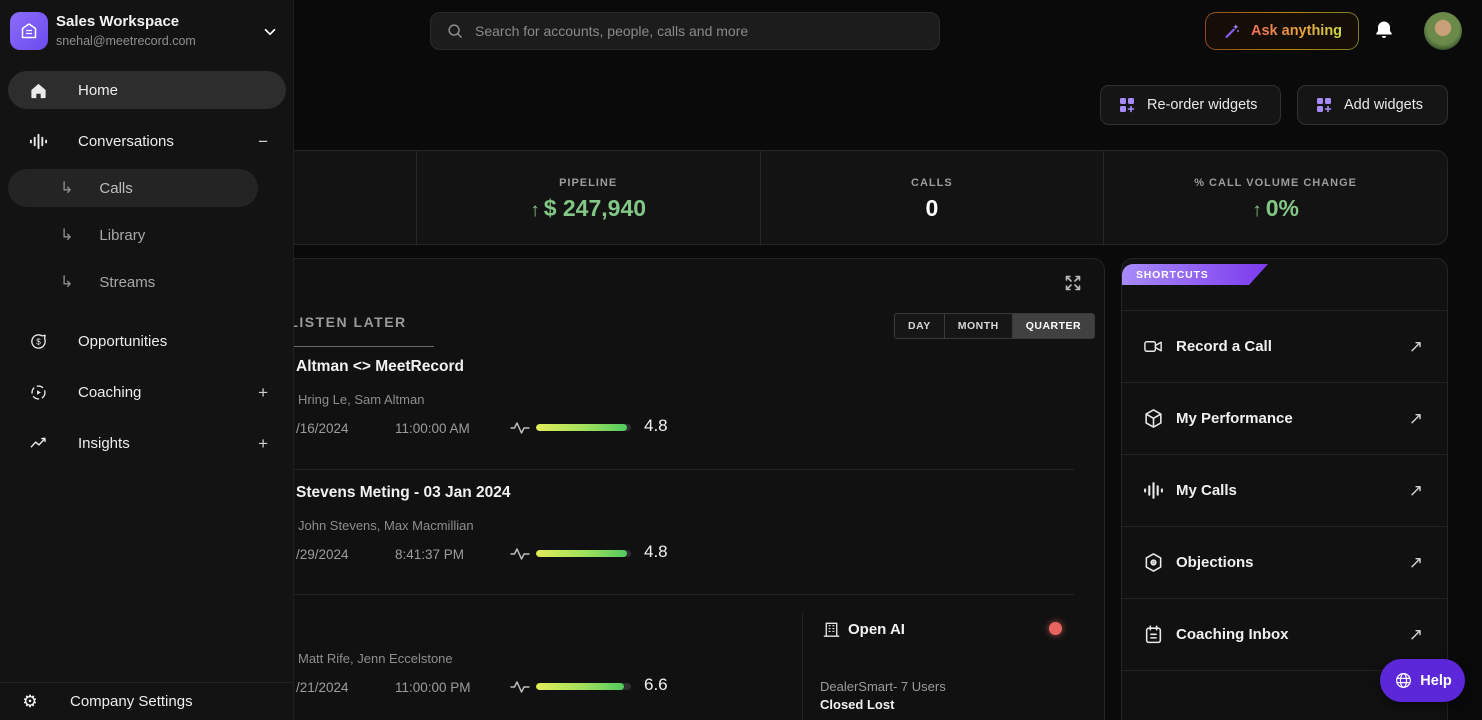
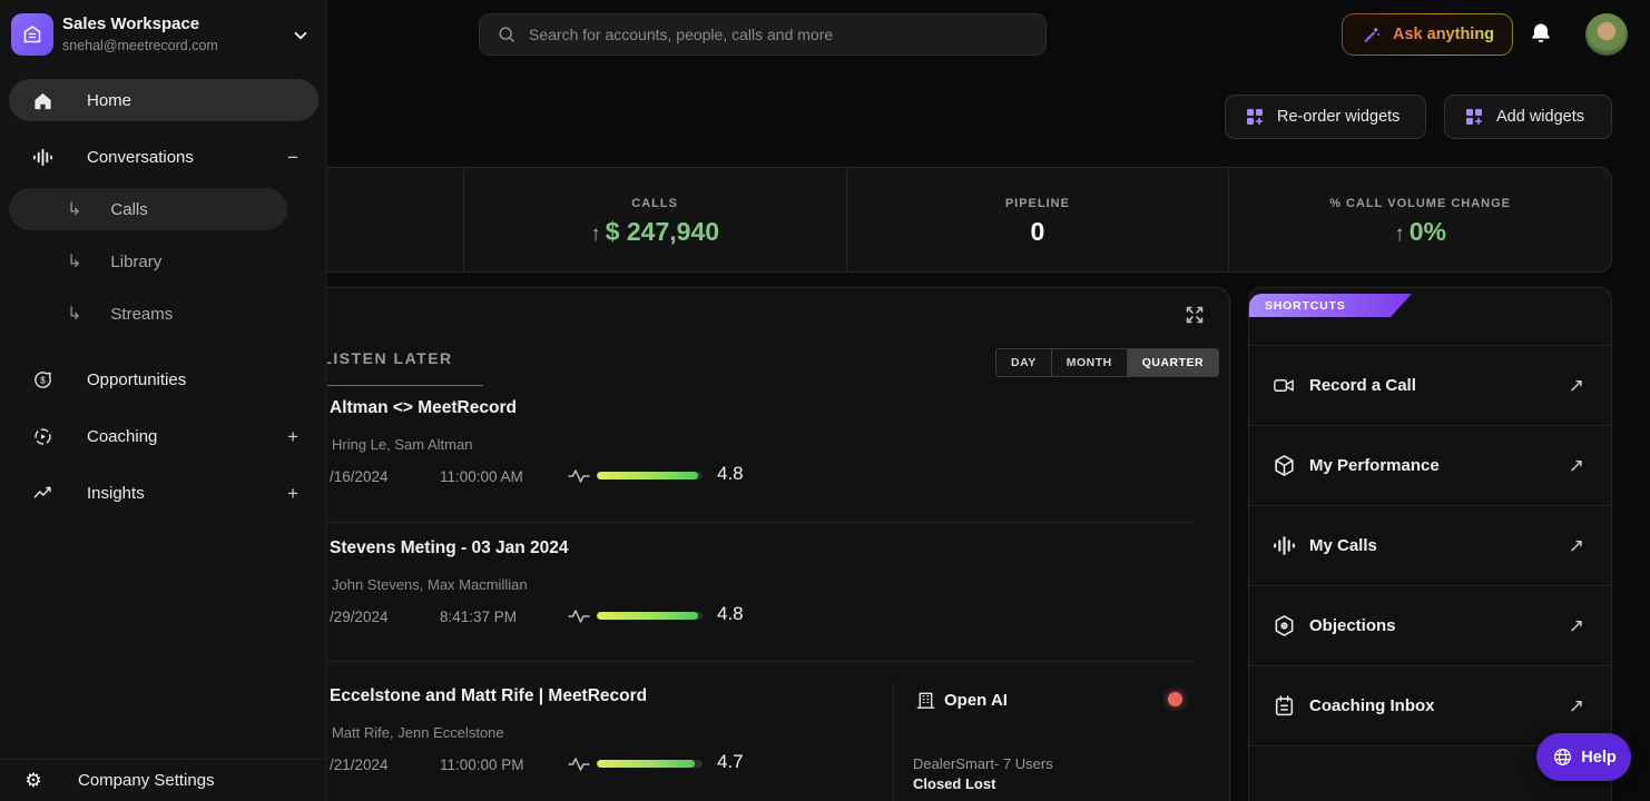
  Search for accounts, people, calls and more
  Ask anything
  Re-order widgets
  Add widgets
- PIPELINE
+ CALLS
  ↑ $ 247,940
- CALLS
+ PIPELINE
  0
  % CALL VOLUME CHANGE
  ↑ 0%
  LISTEN LATER
  DAY
  MONTH
  QUARTER
  Altman <> MeetRecord
  Hring Le, Sam Altman
  /16/2024
  11:00:00 AM
  4.8
  Stevens Meting - 03 Jan 2024
  John Stevens, Max Macmillian
  /29/2024
  8:41:37 PM
  4.8
+ Eccelstone and Matt Rife | MeetRecord
  Matt Rife, Jenn Eccelstone
  /21/2024
  11:00:00 PM
- 6.6
+ 4.7
  Open AI
  DealerSmart- 7 Users
  Closed Lost
  SHORTCUTS
  Record a Call
  ↗
  My Performance
  ↗
  My Calls
  ↗
  Objections
  ↗
  Coaching Inbox
  ↗
  Help
  Sales Workspace
  snehal@meetrecord.com
  Home
  Conversations
  −
  ↳
  Calls
  ↳
  Library
  ↳
  Streams
  $
  Opportunities
  Coaching
  +
  Insights
  +
  ⚙
  Company Settings
